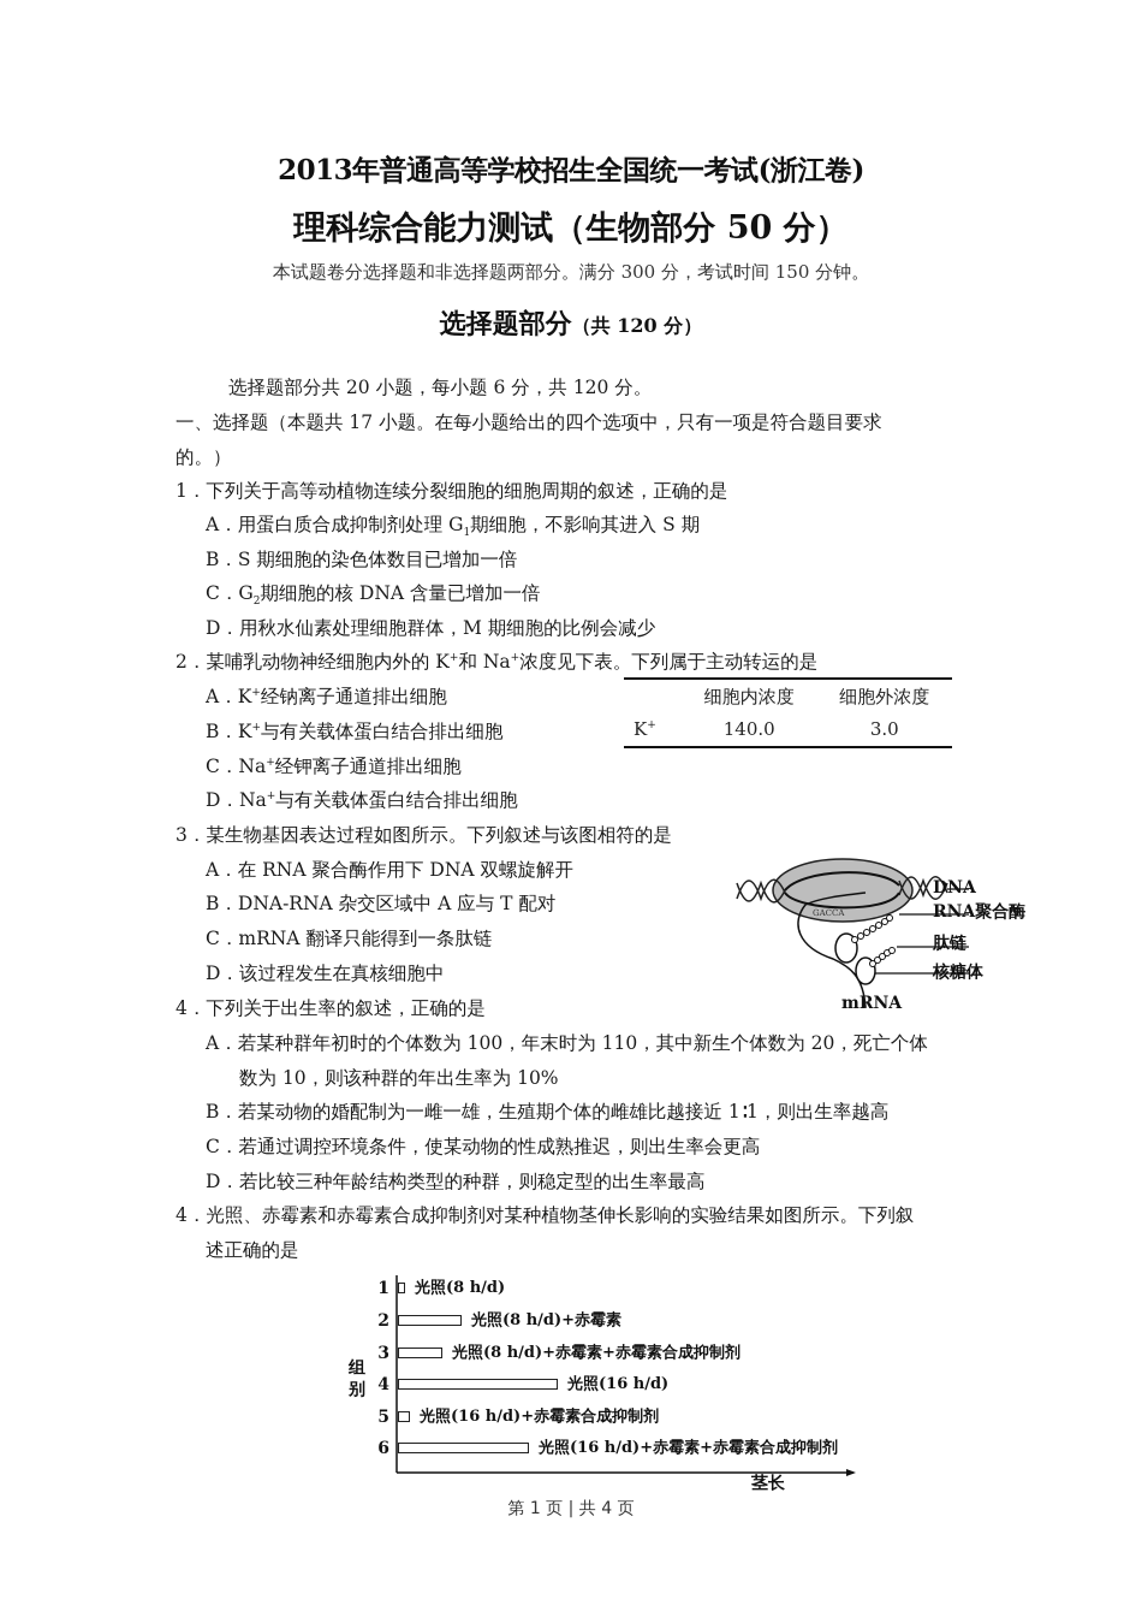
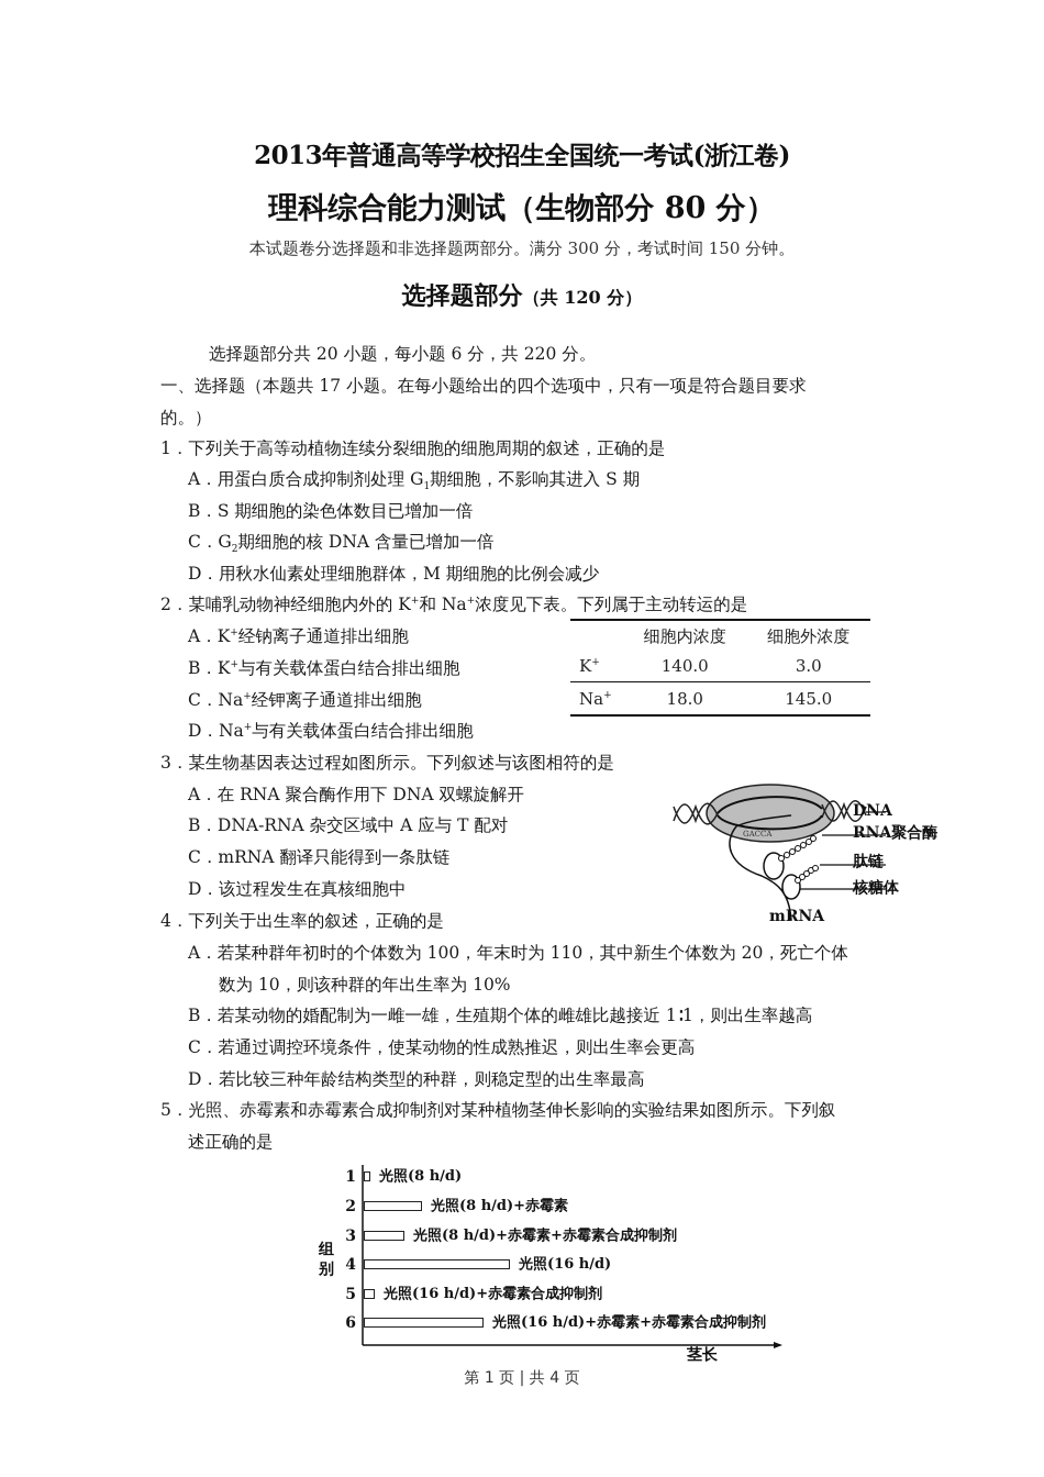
  2013年普通高等学校招生全国统一考试(浙江卷)
- 理科综合能力测试（生物部分 50 分）
+ 理科综合能力测试（生物部分 80 分）
  本试题卷分选择题和非选择题两部分。满分 300 分，考试时间 150 分钟。
  选择题部分（共 120 分）
- 选择题部分共 20 小题，每小题 6 分，共 120 分。
+ 选择题部分共 20 小题，每小题 6 分，共 220 分。
  一、选择题（本题共 17 小题。在每小题给出的四个选项中，只有一项是符合题目要求
  的。）
  1．下列关于高等动植物连续分裂细胞的细胞周期的叙述，正确的是
  A．用蛋白质合成抑制剂处理 G1期细胞，不影响其进入 S 期
  B．S 期细胞的染色体数目已增加一倍
  C．G2期细胞的核 DNA 含量已增加一倍
  D．用秋水仙素处理细胞群体，M 期细胞的比例会减少
  2．某哺乳动物神经细胞内外的 K+和 Na+浓度见下表。下列属于主动转运的是
  A．K+经钠离子通道排出细胞
  B．K+与有关载体蛋白结合排出细胞
  C．Na+经钾离子通道排出细胞
  D．Na+与有关载体蛋白结合排出细胞
  	细胞内浓度	细胞外浓度
  K+	140.0	3.0
+ Na+	18.0	145.0
  3．某生物基因表达过程如图所示。下列叙述与该图相符的是
  A．在 RNA 聚合酶作用下 DNA 双螺旋解开
  B．DNA-RNA 杂交区域中 A 应与 T 配对
  C．mRNA 翻译只能得到一条肽链
  D．该过程发生在真核细胞中
  GACCA
  DNA
  RNA聚合酶
  肽链
  核糖体
  mRNA
  4．下列关于出生率的叙述，正确的是
  A．若某种群年初时的个体数为 100，年末时为 110，其中新生个体数为 20，死亡个体
  数为 10，则该种群的年出生率为 10%
  B．若某动物的婚配制为一雌一雄，生殖期个体的雌雄比越接近 1∶1，则出生率越高
  C．若通过调控环境条件，使某动物的性成熟推迟，则出生率会更高
  D．若比较三种年龄结构类型的种群，则稳定型的出生率最高
- 4．光照、赤霉素和赤霉素合成抑制剂对某种植物茎伸长影响的实验结果如图所示。下列叙
+ 5．光照、赤霉素和赤霉素合成抑制剂对某种植物茎伸长影响的实验结果如图所示。下列叙
  述正确的是
  组别
  茎长
  1
  光照(8 h/d)
  2
  光照(8 h/d)+赤霉素
  3
  光照(8 h/d)+赤霉素+赤霉素合成抑制剂
  4
  光照(16 h/d)
  5
  光照(16 h/d)+赤霉素合成抑制剂
  6
  光照(16 h/d)+赤霉素+赤霉素合成抑制剂
  第 1 页 | 共 4 页
